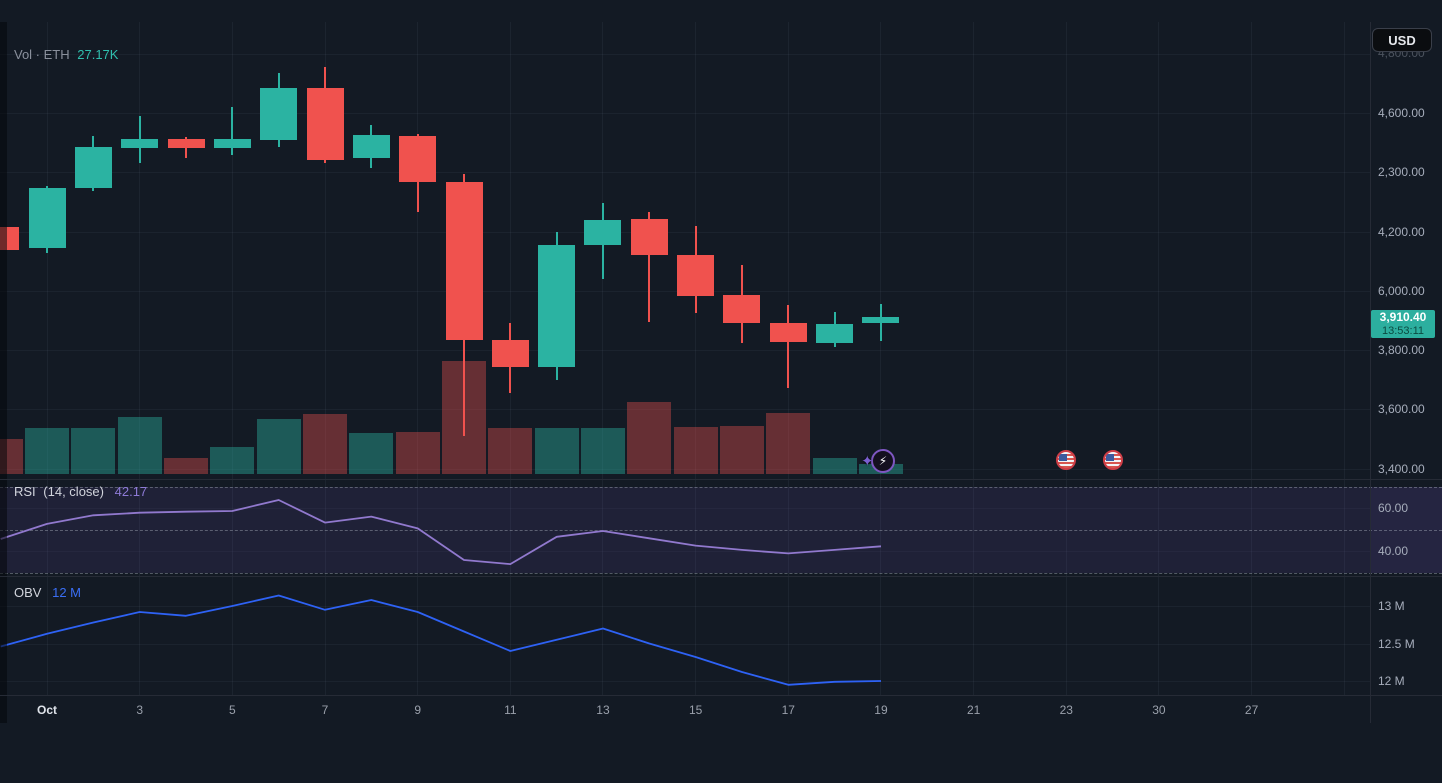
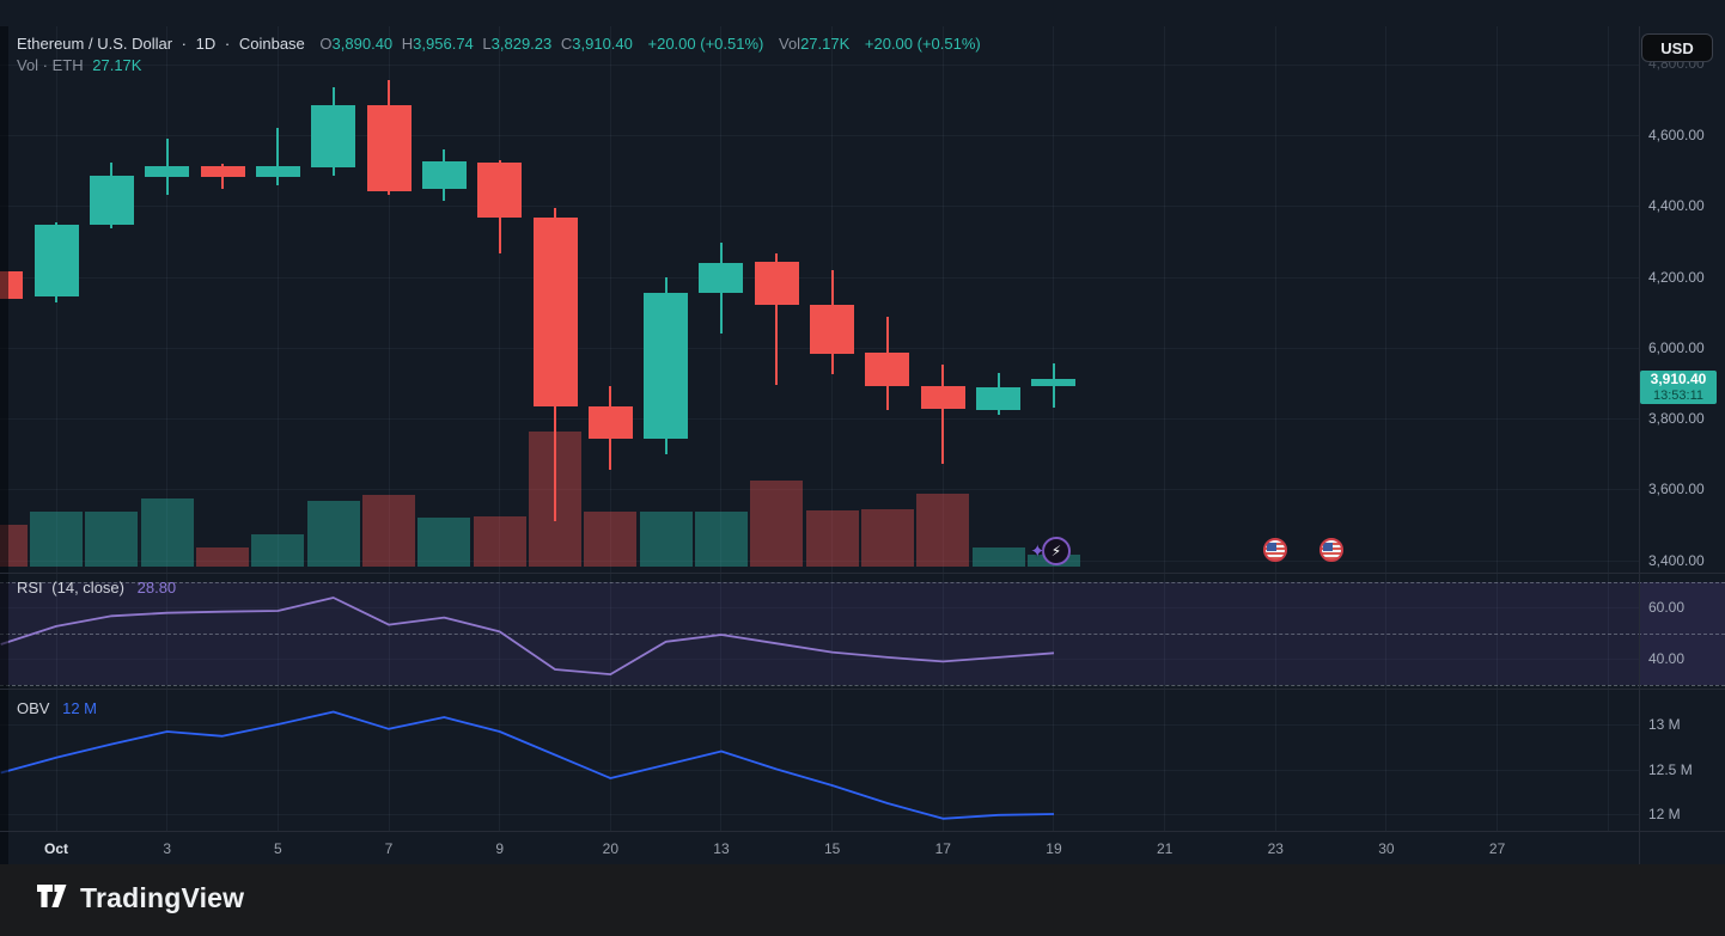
  4,600.00
- 2,300.00
+ 4,400.00
  4,200.00
  6,000.00
  3,800.00
  3,600.00
  3,400.00
  60.00
  40.00
  13 M
  12.5 M
  12 M
  Oct
  3
  5
  7
  9
- 11
+ 20
  13
  15
  17
  19
  21
  23
  30
  27
  ⚡
  ✦
+ Ethereum / U.S. Dollar · 1D · Coinbase O3,890.40 H3,956.74 L3,829.23 C3,910.40 +20.00 (+0.51%) Vol27.17K +20.00 (+0.51%)
  Vol · ETH 27.17K
- RSI (14, close) 42.17
+ RSI (14, close) 28.80
  OBV 12 M
  USD
  4,800.00
  3,910.40
  13:53:11
+ TradingView
